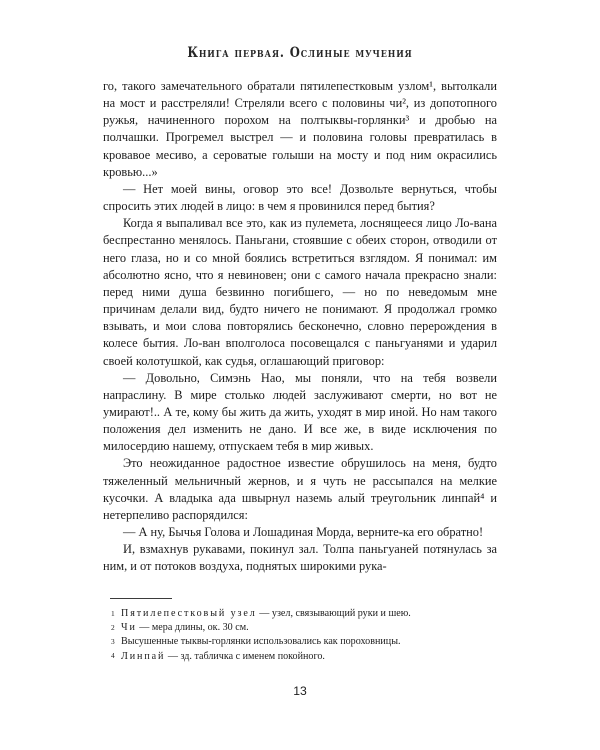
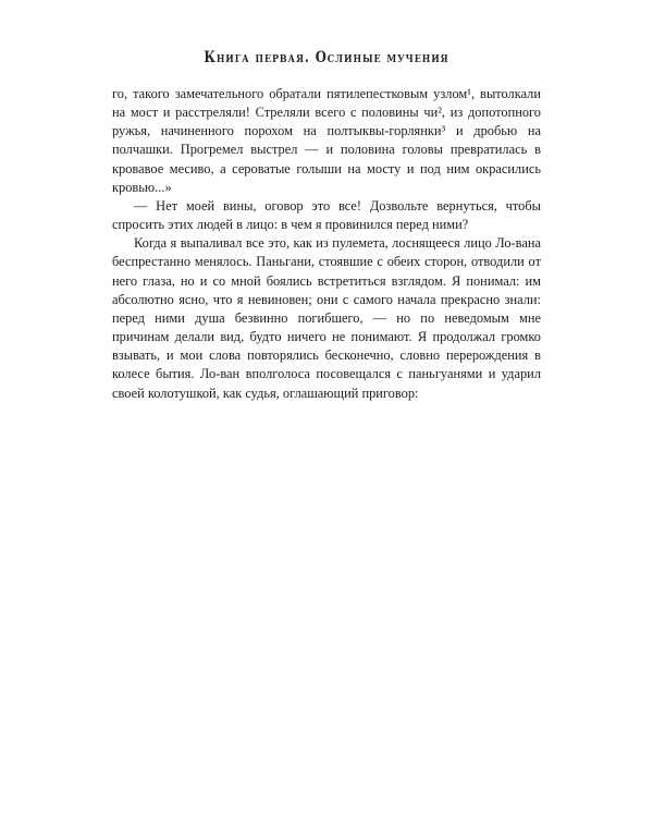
  Книга первая. Ослиные мучения
  го, такого замечательного обратали пятилепестковым узлом¹, вытолкали на мост и расстреляли! Стреляли всего с половины чи², из допотопного ружья, начиненного порохом на полтыквы-горлянки³ и дробью на полчашки. Прогремел выстрел — и половина головы превратилась в кровавое месиво, а сероватые голыши на мосту и под ним окрасились кровью...»
- — Нет моей вины, оговор это все! Дозвольте вернуться, чтобы спросить этих людей в лицо: в чем я провинился перед бытия?
+ — Нет моей вины, оговор это все! Дозвольте вернуться, чтобы спросить этих людей в лицо: в чем я провинился перед ними?
  Когда я выпаливал все это, как из пулемета, лоснящееся лицо Ло-вана беспрестанно менялось. Паньгани, стоявшие с обеих сторон, отводили от него глаза, но и со мной боялись встретиться взглядом. Я понимал: им абсолютно ясно, что я невиновен; они с самого начала прекрасно знали: перед ними душа безвинно погибшего, — но по неведомым мне причинам делали вид, будто ничего не понимают. Я продолжал громко взывать, и мои слова повторялись бесконечно, словно перерождения в колесе бытия. Ло-ван вполголоса посовещался с паньгуанями и ударил своей колотушкой, как судья, оглашающий приговор:
- — Довольно, Симэнь Нао, мы поняли, что на тебя возвели напраслину. В мире столько людей заслуживают смерти, но вот не умирают!.. А те, кому бы жить да жить, уходят в мир иной. Но нам такого положения дел изменить не дано. И все же, в виде исключения по милосердию нашему, отпускаем тебя в мир живых.
- Это неожиданное радостное известие обрушилось на меня, будто тяжеленный мельничный жернов, и я чуть не рассыпался на мелкие кусочки. А владыка ада швырнул наземь алый треугольник линпай⁴ и нетерпеливо распорядился:
- — А ну, Бычья Голова и Лошадиная Морда, верните-ка его обратно!
- И, взмахнув рукавами, покинул зал. Толпа паньгуаней потянулась за ним, и от потоков воздуха, поднятых широкими рука-
- 1
- Пятилепестковый узел — узел, связывающий руки и шею.
- 2
- Чи — мера длины, ок. 30 см.
- 3
- Высушенные тыквы-горлянки использовались как пороховницы.
- 4
- Линпай — зд. табличка с именем покойного.
- 13
